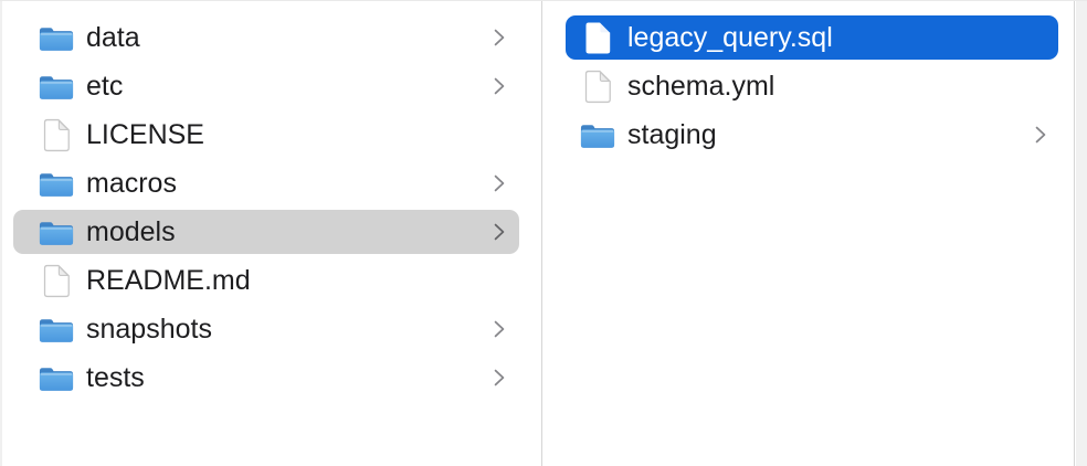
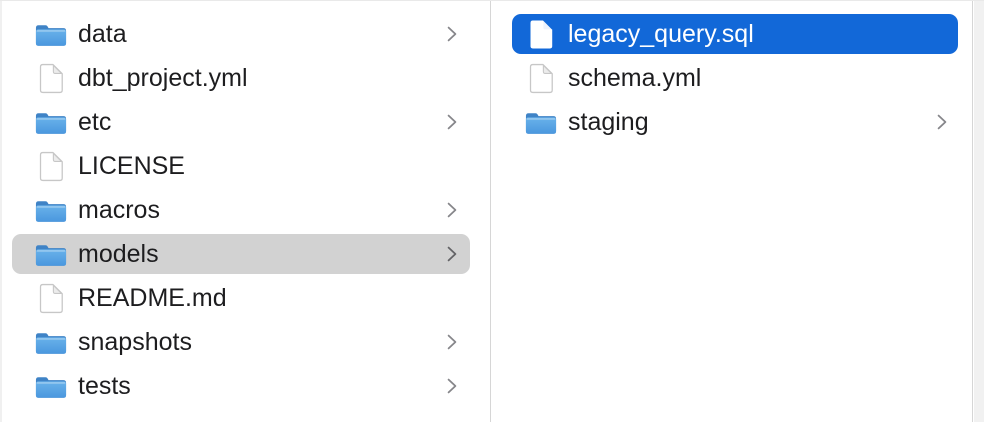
  data
+ dbt_project.yml
  etc
  LICENSE
  macros
  models
  README.md
  snapshots
  tests
  legacy_query.sql
  schema.yml
  staging
